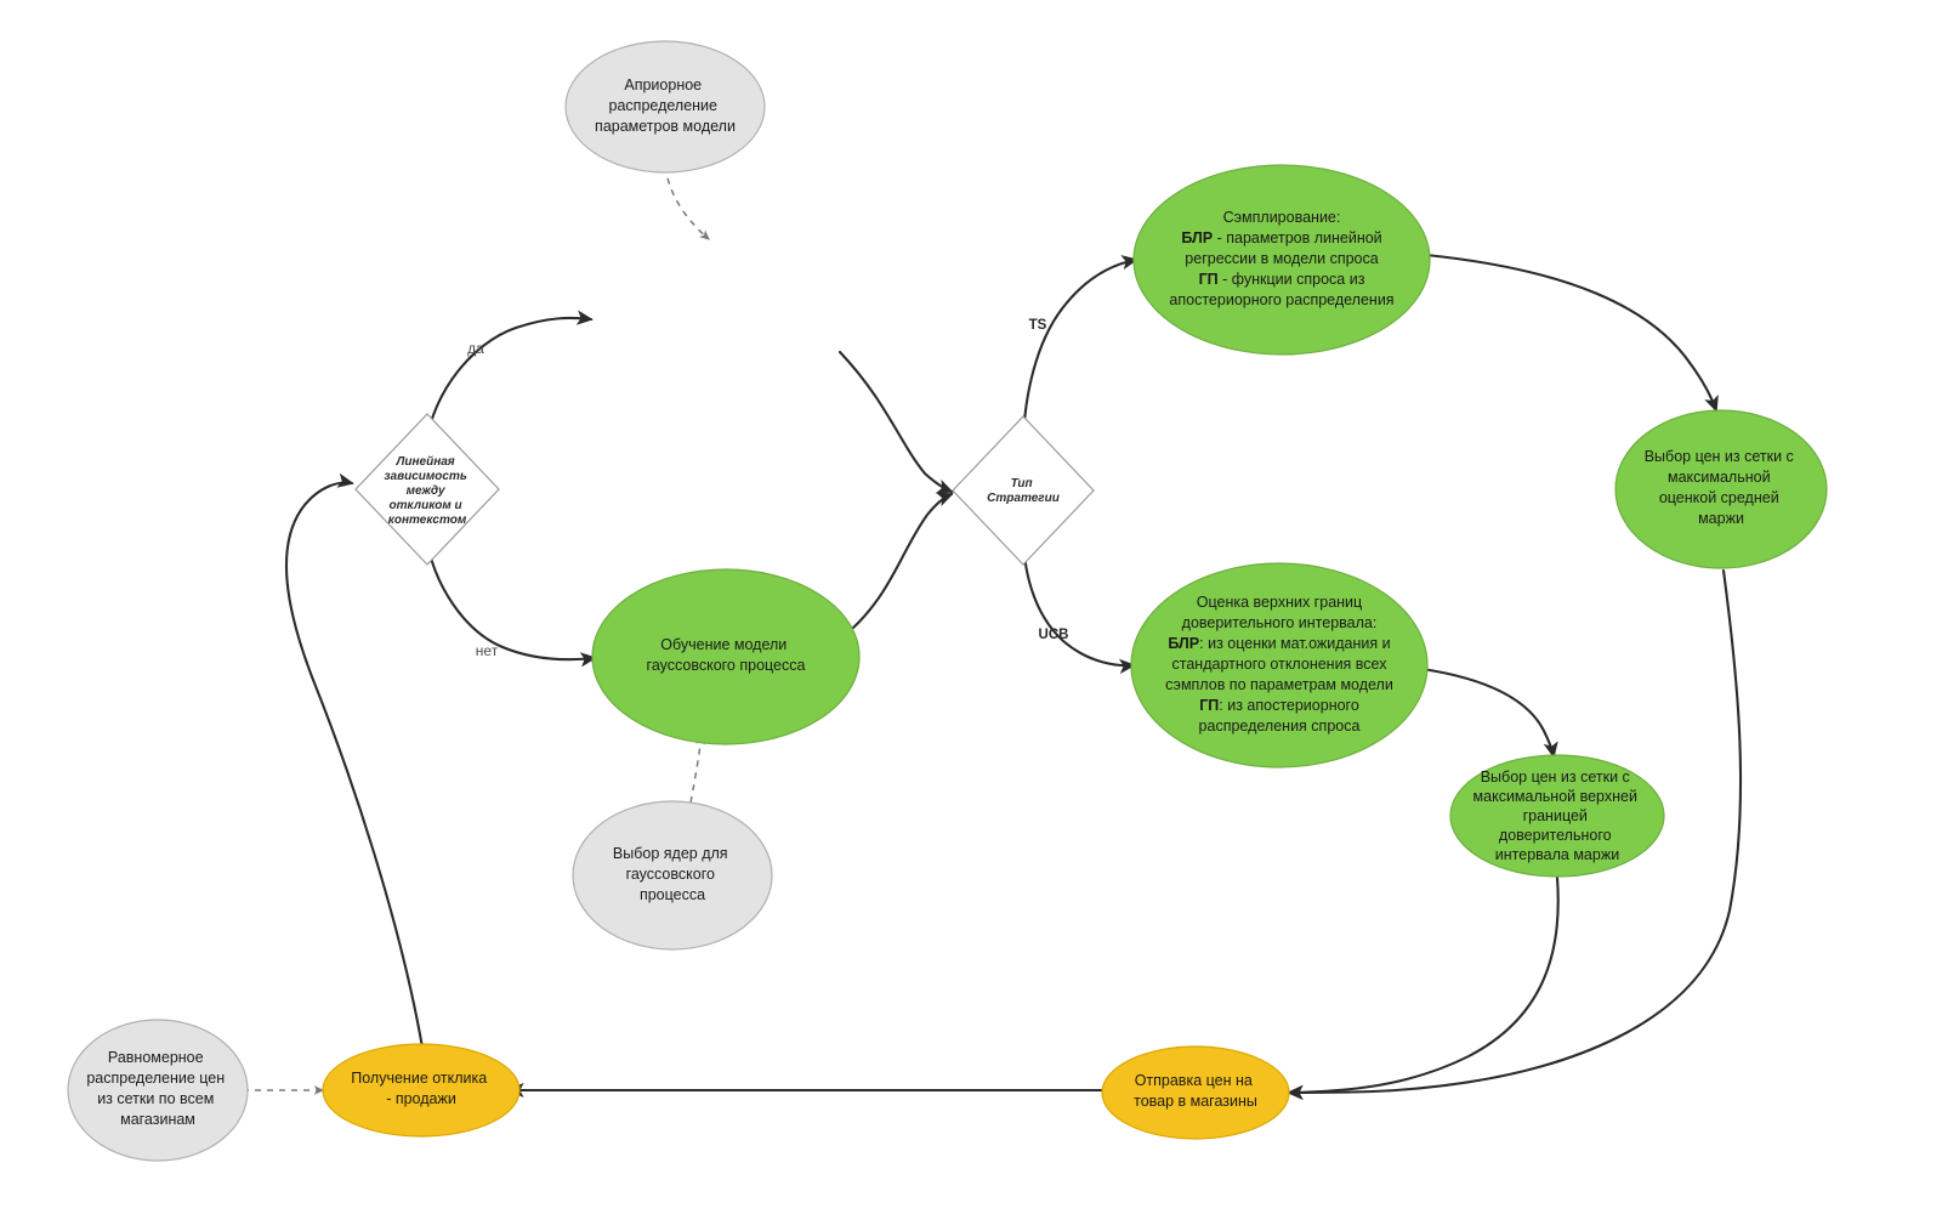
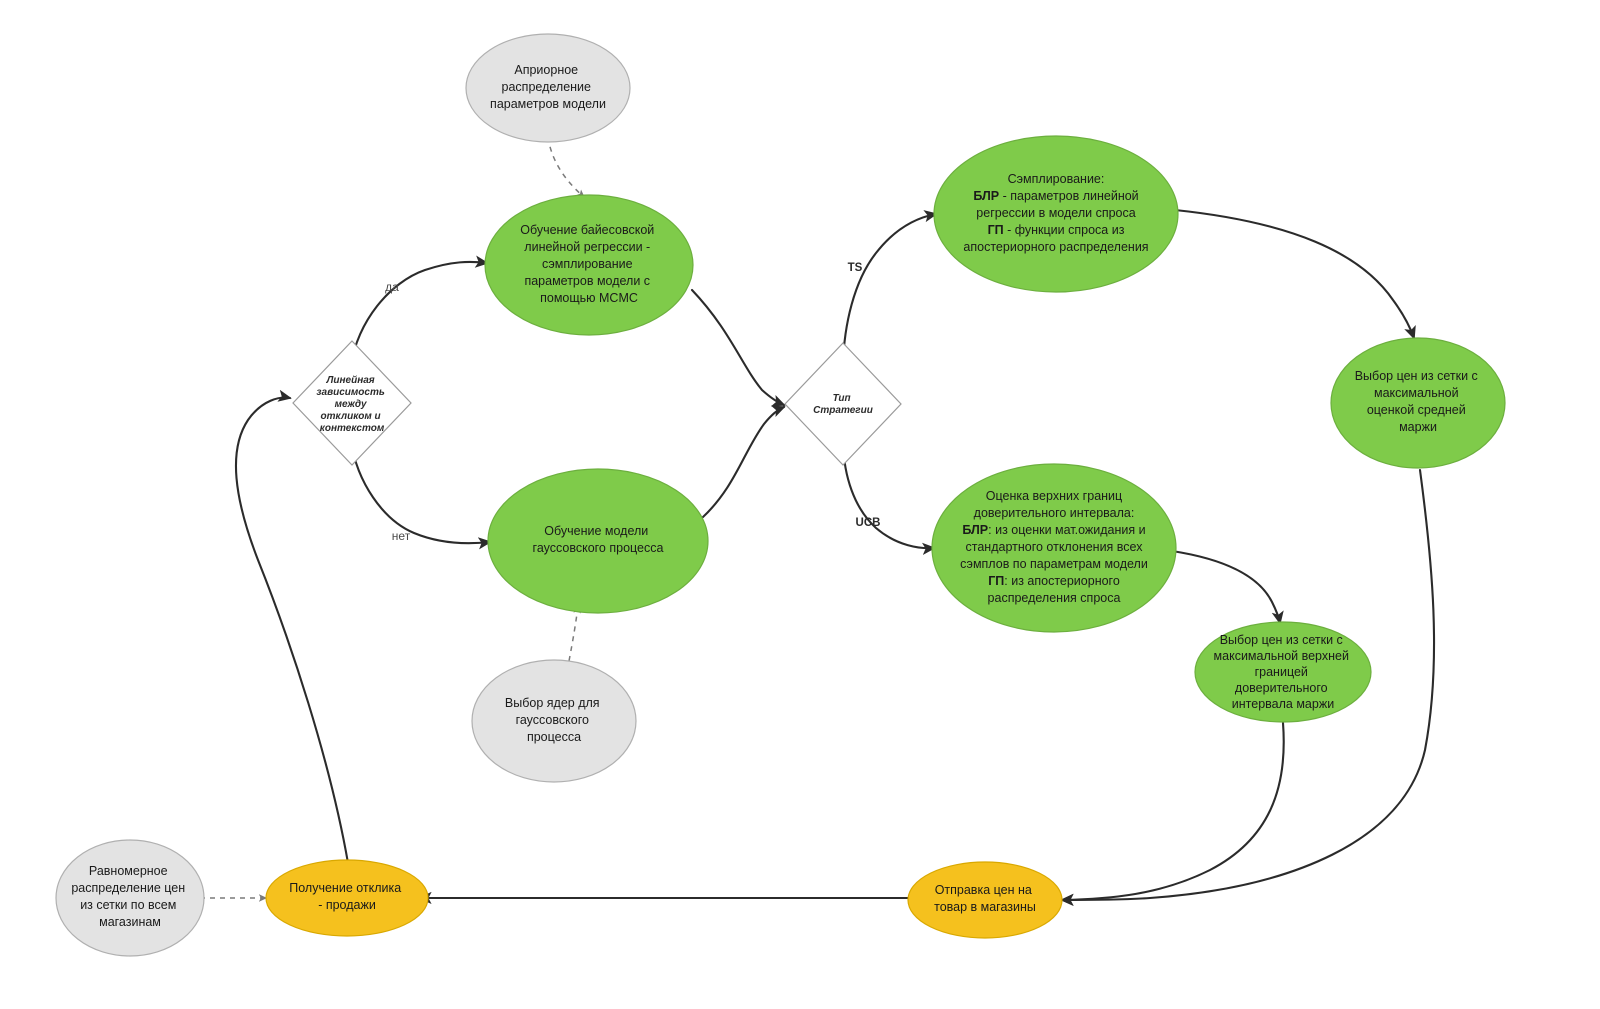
  да
  нет
  TS
  UCB
  Априорное распределение параметров модели
+ Обучение байесовской линейной регрессии - сэмплирование параметров модели с помощью MCMC
  Линейная зависимость между откликом и контекстом
  Обучение модели гауссовского процесса
  Выбор ядер для гауссовского процесса
  Тип Стратегии
  Сэмплирование: БЛР - параметров линейной регрессии в модели спроса ГП - функции спроса из апостериорного распределения
  Оценка верхних границ доверительного интервала: БЛР: из оценки мат.ожидания и стандартного отклонения всех сэмплов по параметрам модели ГП: из апостериорного распределения спроса
  Выбор цен из сетки с максимальной оценкой средней маржи
  Выбор цен из сетки с максимальной верхней границей доверительного интервала маржи
  Отправка цен на товар в магазины
  Получение отклика - продажи
  Равномерное распределение цен из сетки по всем магазинам
